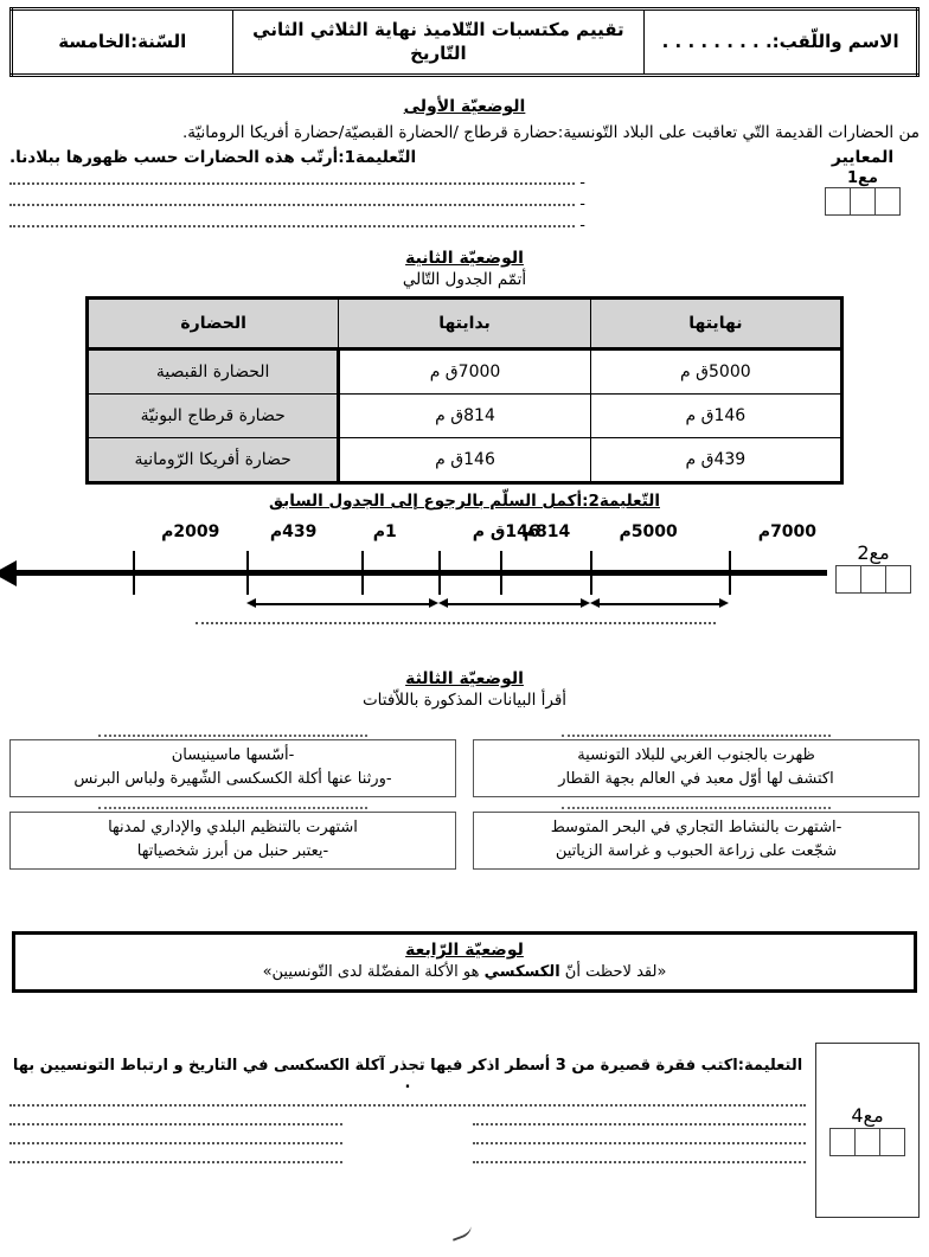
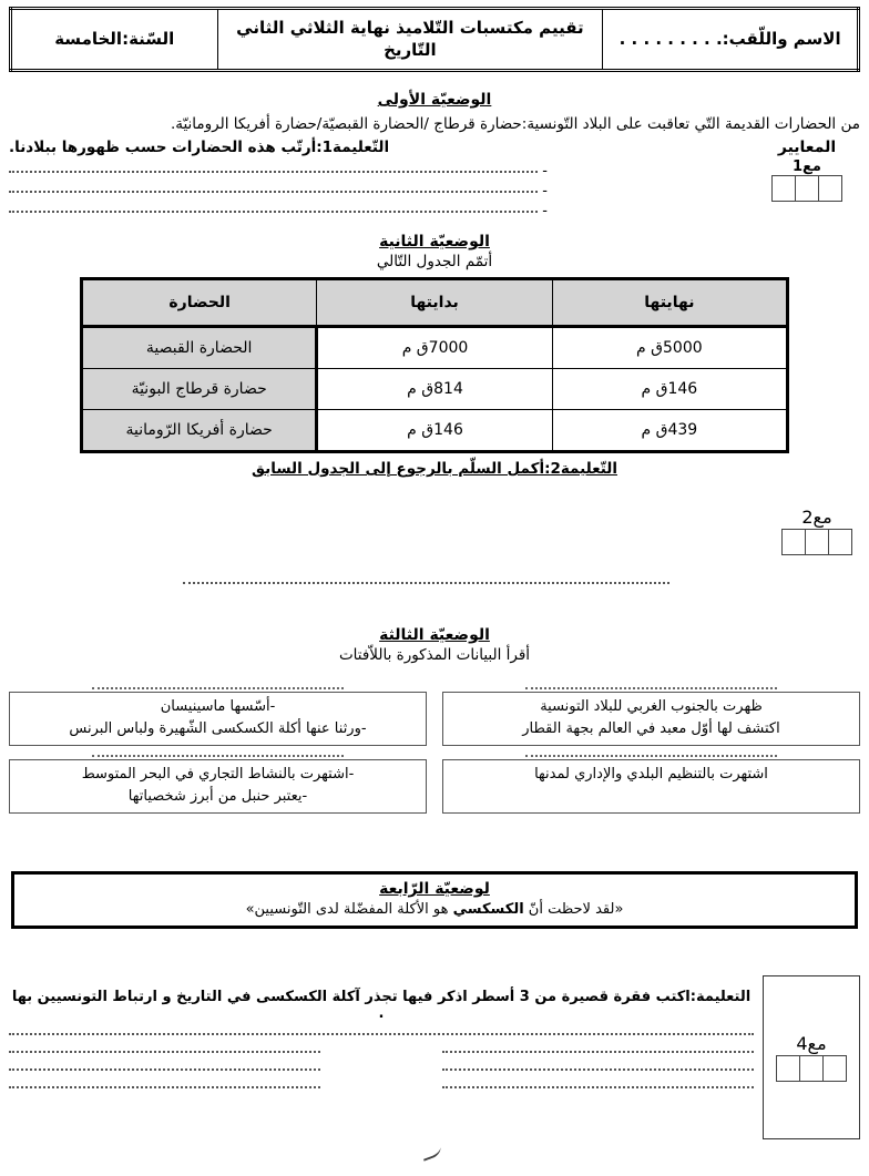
  الاسم واللّقب:. . . . . . . . .	تقييم مكتسبات التّلاميذ نهاية الثلاثي الثاني التّاريخ	السّنة:الخامسة
  الوضعيّة الأولى
  من الحضارات القديمة التّي تعاقبت على البلاد التّونسية:حضارة قرطاج /الحضارة القبصيّة/حضارة أفريكا الرومانيّة.
  المعايير
  مع1
  التّعليمة1:أرتّب هذه الحضارات حسب ظهورها ببلادنا.
  -
  -
  -
  الوضعيّة الثانية
  أتمّم الجدول التّالي
  نهايتها	بدايتها	الحضارة
  5000ق م	7000ق م	الحضارة القبصية
  146ق م	814ق م	حضارة قرطاج البونيّة
  439ق م	146ق م	حضارة أفريكا الرّومانية
  التّعليمة2:أكمل السلّم بالرجوع إلى الجدول السابق
  مع2
- 7000م
- 5000م
- 814م
- 146ق م
- 1م
- 439م
- 2009م
  الوضعيّة الثالثة
  أقرأ البيانات المذكورة باللاّفتات
  ظهرت بالجنوب الغربي للبلاد التونسية
  اكتشف لها أوّل معبد في العالم بجهة القطار
  -أسّسها ماسينيسان
  -ورثنا عنها أكلة الكسكسى الشّهيرة ولباس البرنس
- -اشتهرت بالنشاط التجاري في البحر المتوسط
+ اشتهرت بالتنظيم البلدي والإداري لمدنها
- شجّعت على زراعة الحبوب و غراسة الزياتين
- اشتهرت بالتنظيم البلدي والإداري لمدنها
+ -اشتهرت بالنشاط التجاري في البحر المتوسط
  -يعتبر حنبل من أبرز شخصياتها
  لوضعيّة الرّابعة
  «لقد لاحظت أنّ الكسكسي هو الأكلة المفضّلة لدى التّونسيين»
  مع4
  التعليمة:اكتب فقرة قصيرة من 3 أسطر اذكر فيها تجذر آكلة الكسكسى في التاريخ و ارتباط التونسيين بها .
